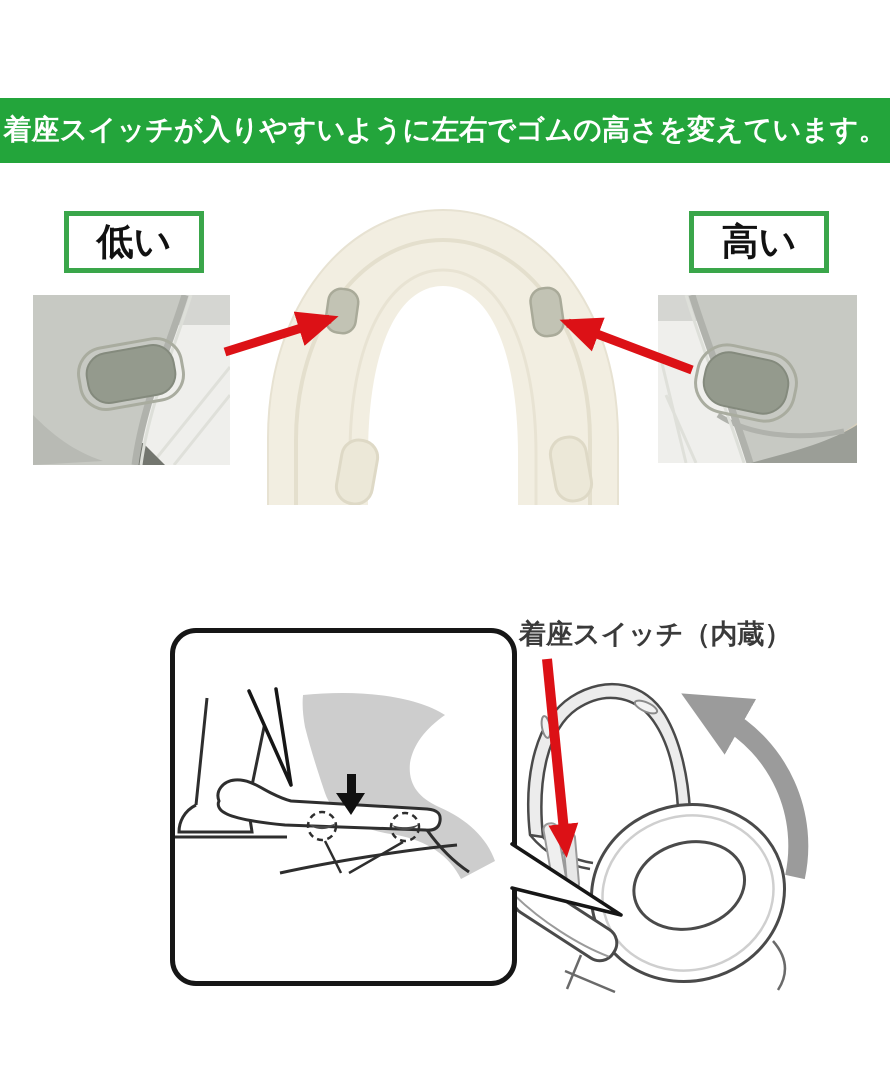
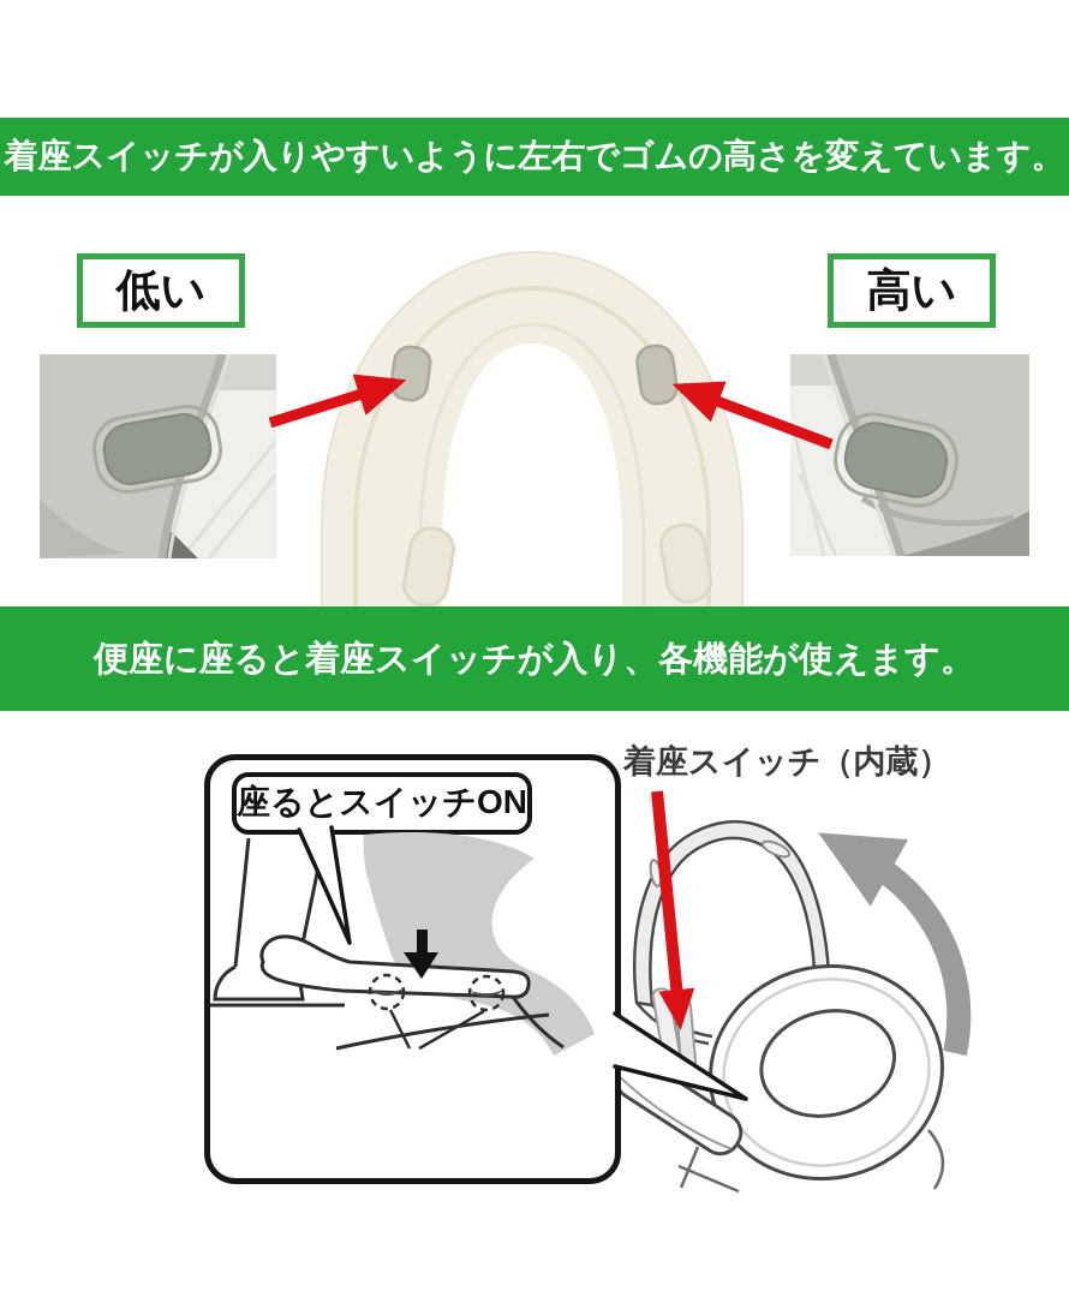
  着座スイッチが入りやすいように左右でゴムの高さを変えています。
  低い
  高い
+ 便座に座ると着座スイッチが入り、各機能が使えます。
+ 座るとスイッチON
  着座スイッチ（内蔵）
